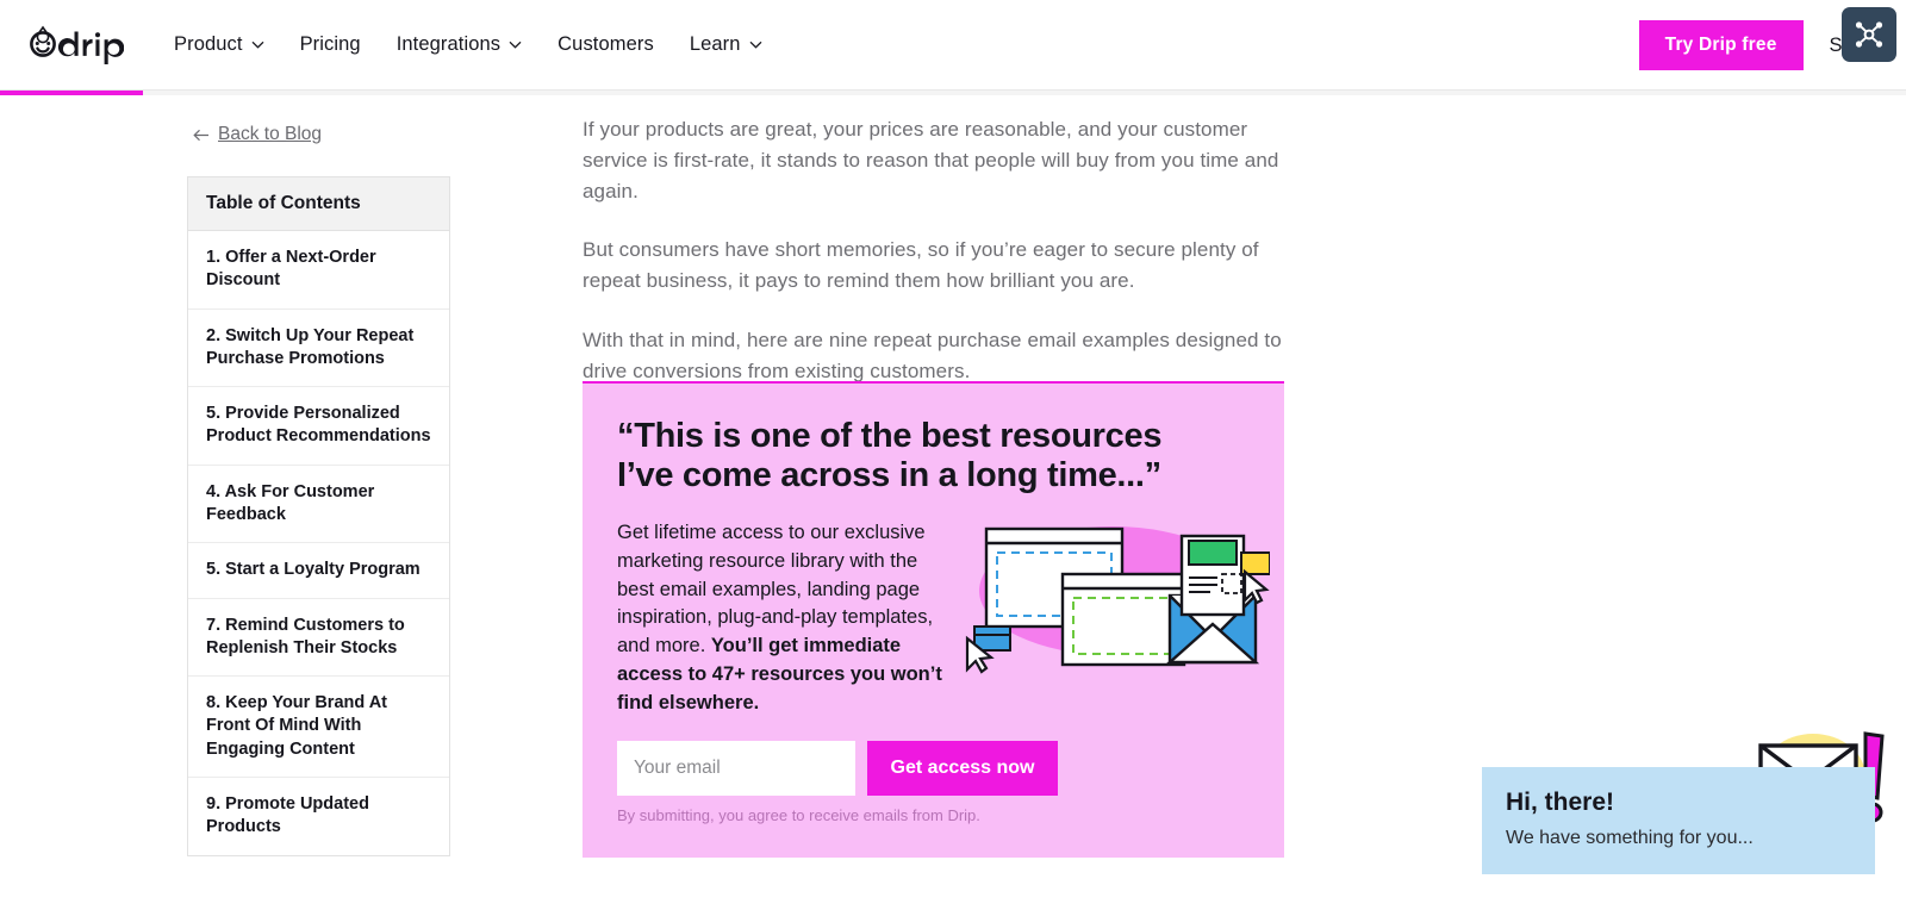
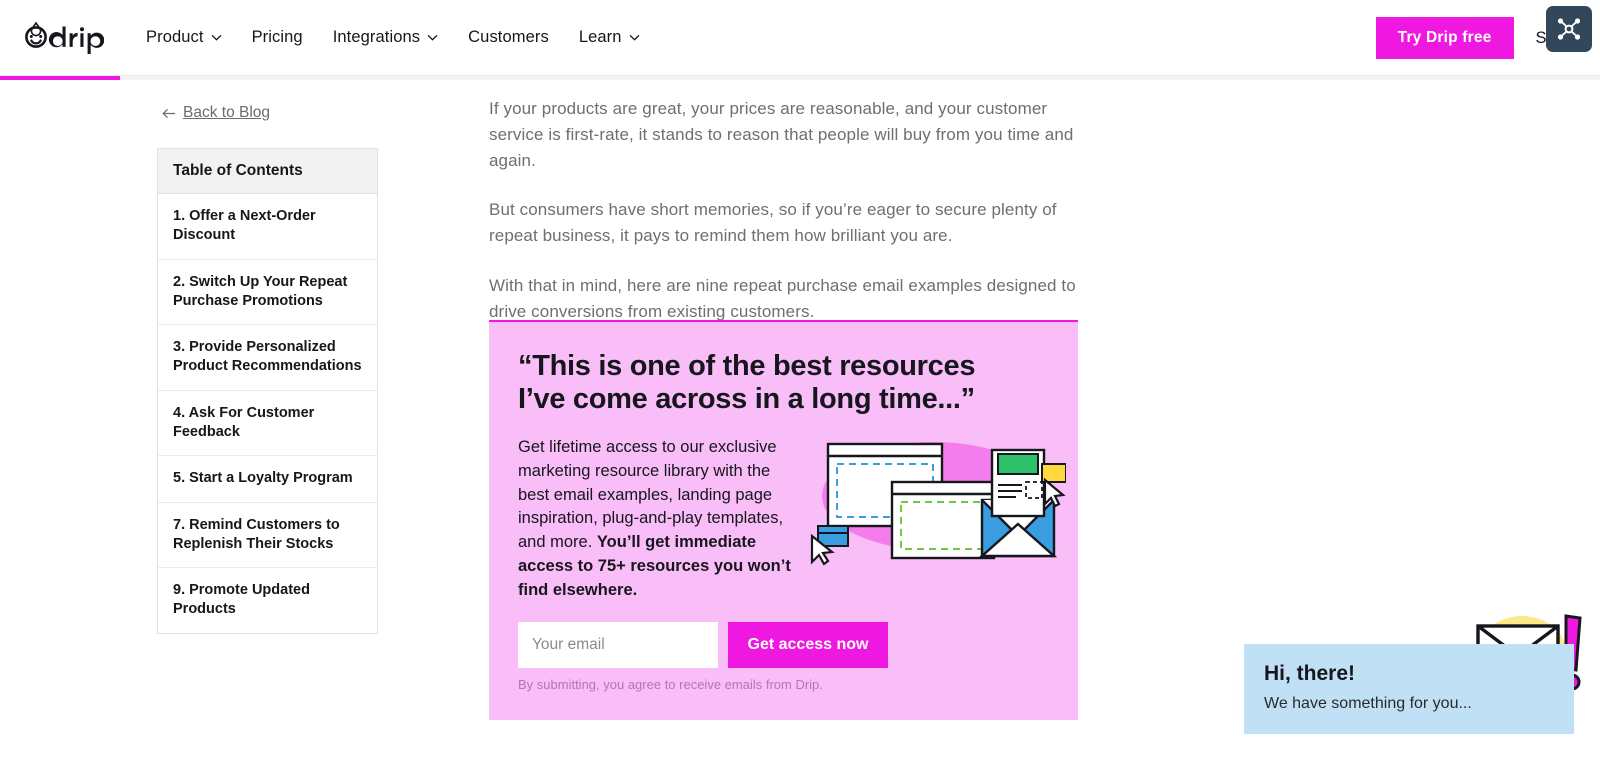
  Product
  Pricing
  Integrations
  Customers
  Learn
  Try Drip free
  Back to Blog
  Table of Contents
  1. Offer a Next-Order Discount
  2. Switch Up Your Repeat Purchase Promotions
- 5. Provide Personalized Product Recommendations
+ 3. Provide Personalized Product Recommendations
  4. Ask For Customer Feedback
  5. Start a Loyalty Program
  7. Remind Customers to Replenish Their Stocks
- 8. Keep Your Brand At Front Of Mind With Engaging Content
  9. Promote Updated Products
  If your products are great, your prices are reasonable, and your customer service is first-rate, it stands to reason that people will buy from you time and again.
  But consumers have short memories, so if you’re eager to secure plenty of repeat business, it pays to remind them how brilliant you are.
  With that in mind, here are nine repeat purchase email examples designed to drive conversions from existing customers.
  “This is one of the best resources I’ve come across in a long time...”
- Get lifetime access to our exclusive marketing resource library with the best email examples, landing page inspiration, plug-and-play templates, and more. You’ll get immediate access to 47+ resources you won’t find elsewhere.
+ Get lifetime access to our exclusive marketing resource library with the best email examples, landing page inspiration, plug-and-play templates, and more. You’ll get immediate access to 75+ resources you won’t find elsewhere.
  Your email
  Get access now
  By submitting, you agree to receive emails from Drip.
  Hi, there!
  We have something for you...
